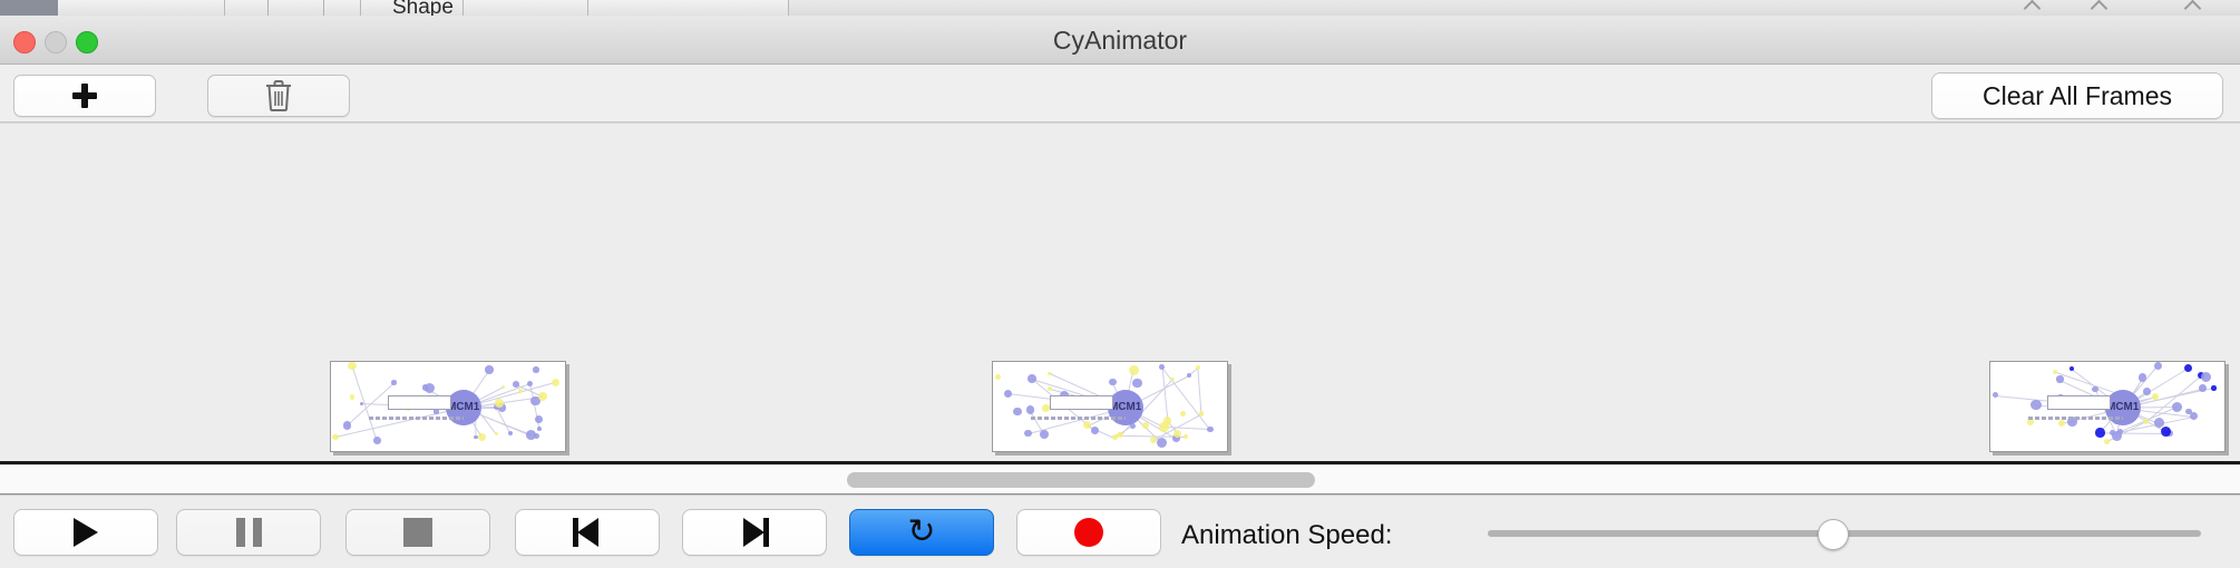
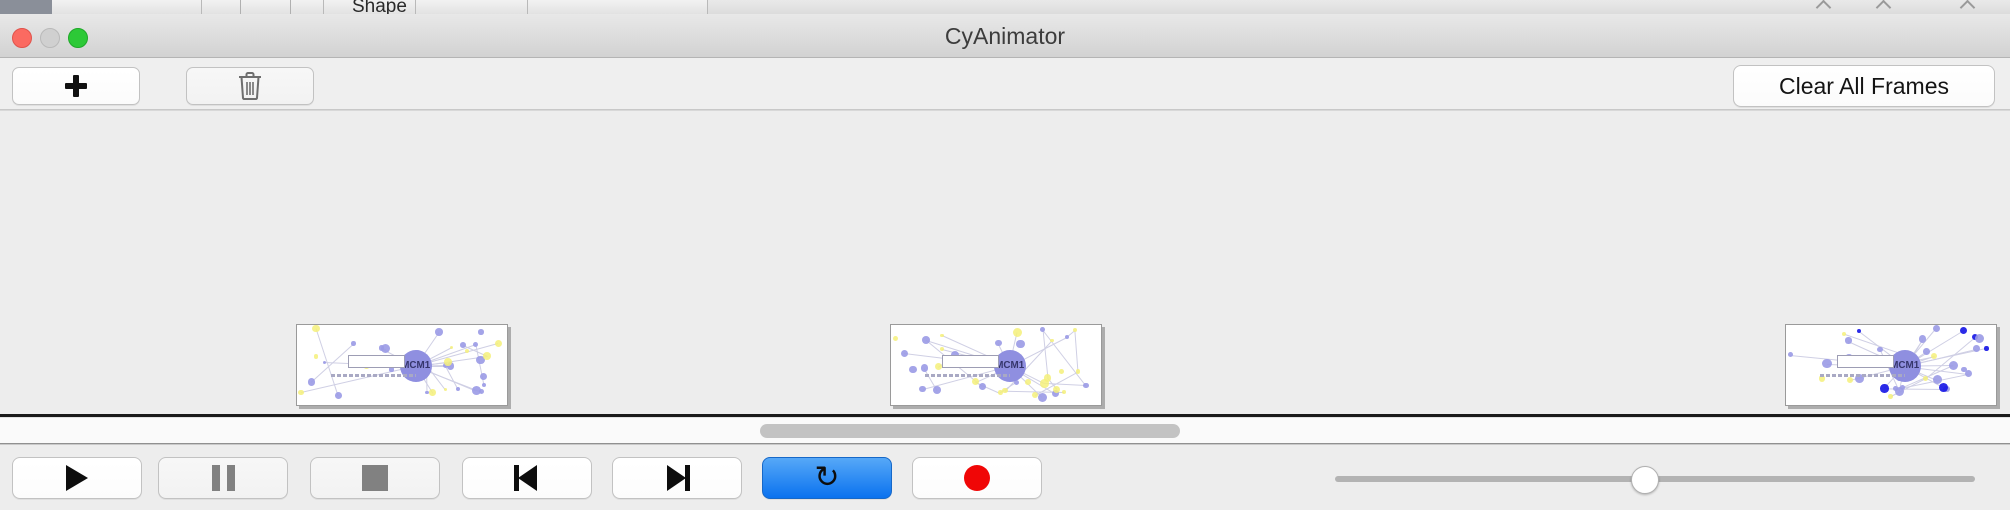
  Shape
  CyAnimator
  Clear All Frames
  MCM1
  MCM1
  MCM1
  ↻
- Animation Speed:
